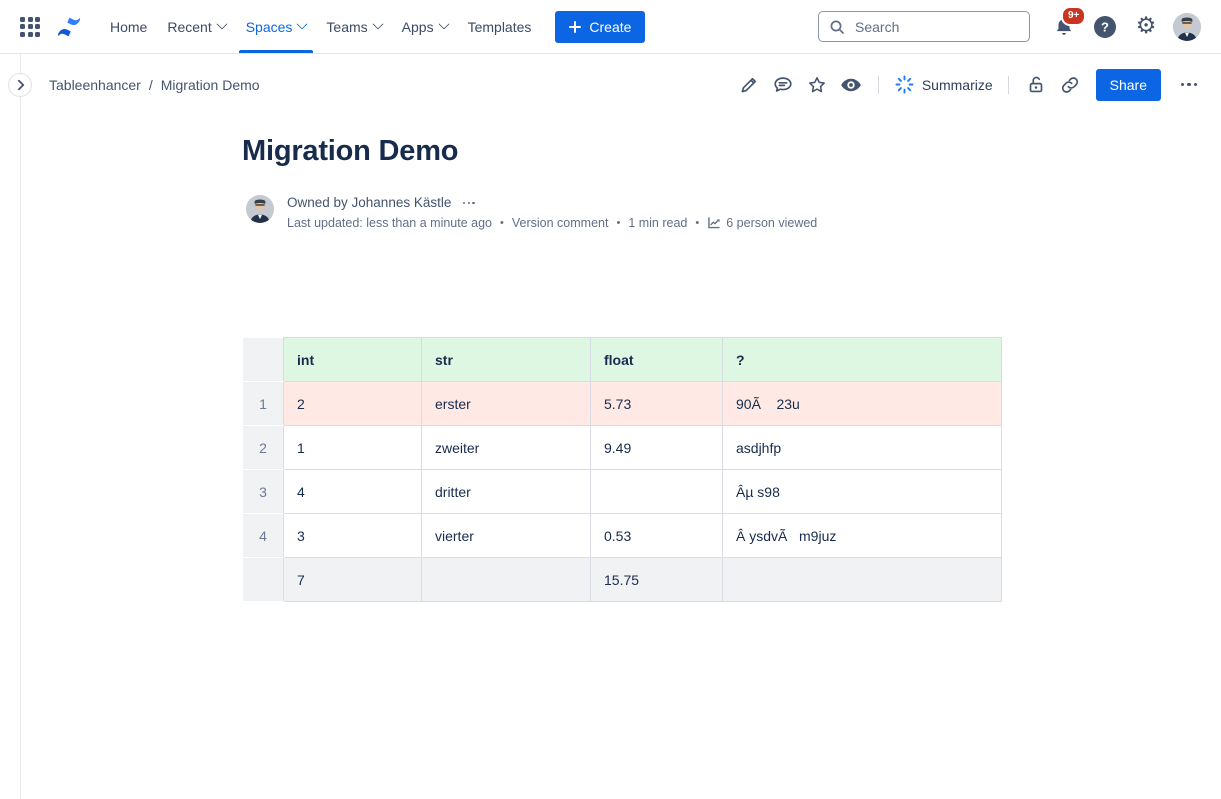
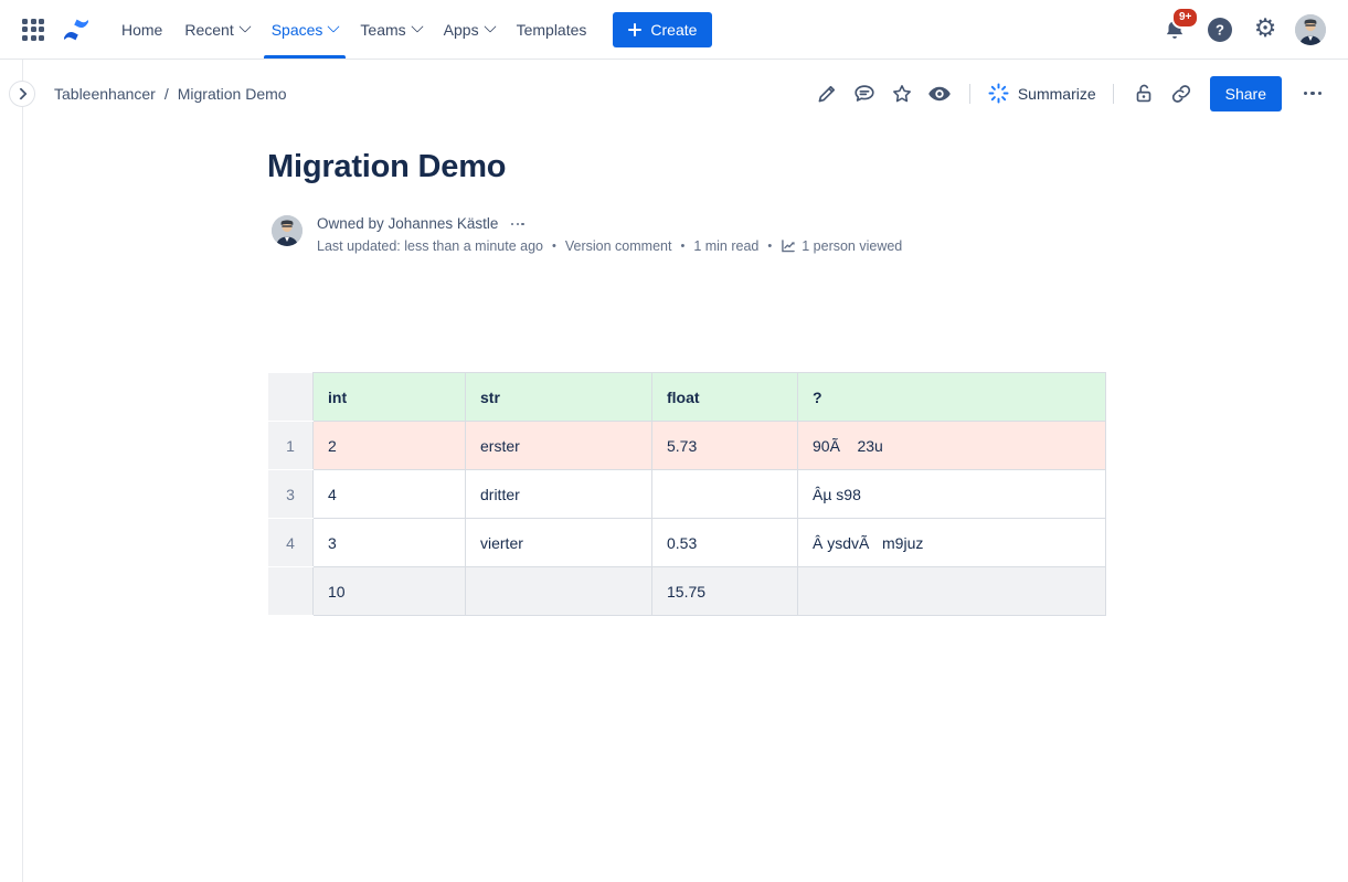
  Home
  Recent
  Spaces
  Teams
  Apps
  Templates
  Create
- Search
  9+
  ?
  ⚙
  Tableenhancer
  /
  Migration Demo
  Summarize
  Share
  Migration Demo
  Owned by Johannes Kästle
  Last updated: less than a minute ago
  •
  Version comment
  •
  1 min read
  •
- 6 person viewed
+ 1 person viewed
  	int	str	float	?
  1	2	erster	5.73	90Ã 23u
- 2	1	zweiter	9.49	asdjhfp
  3	4	dritter		Âµ s98
  4	3	vierter	0.53	Â ysdvÃ m9juz
- 	7		15.75
+ 	10		15.75
